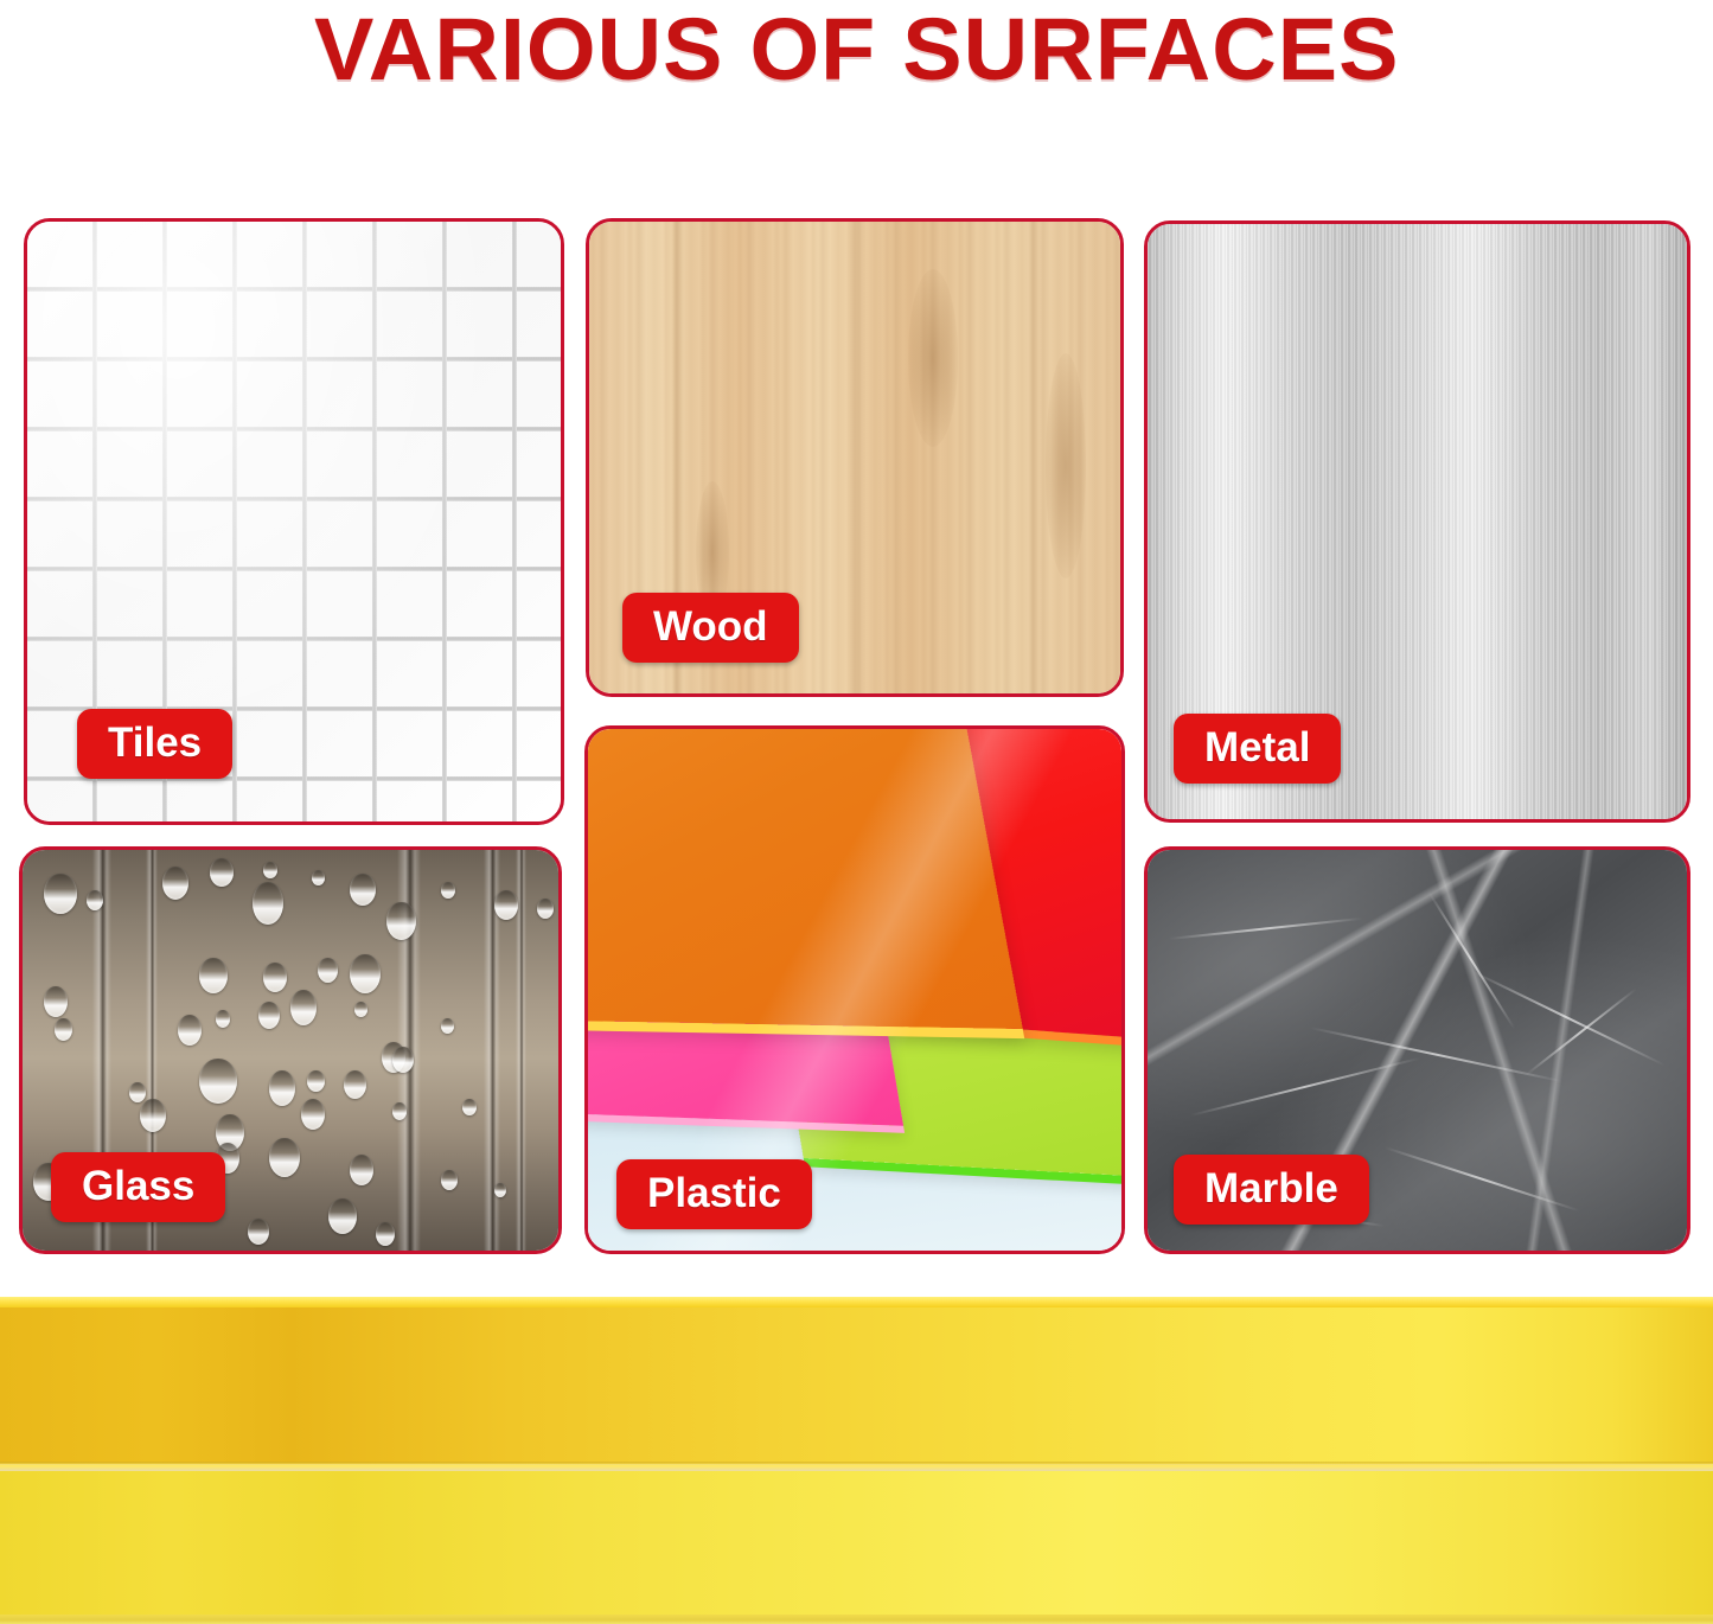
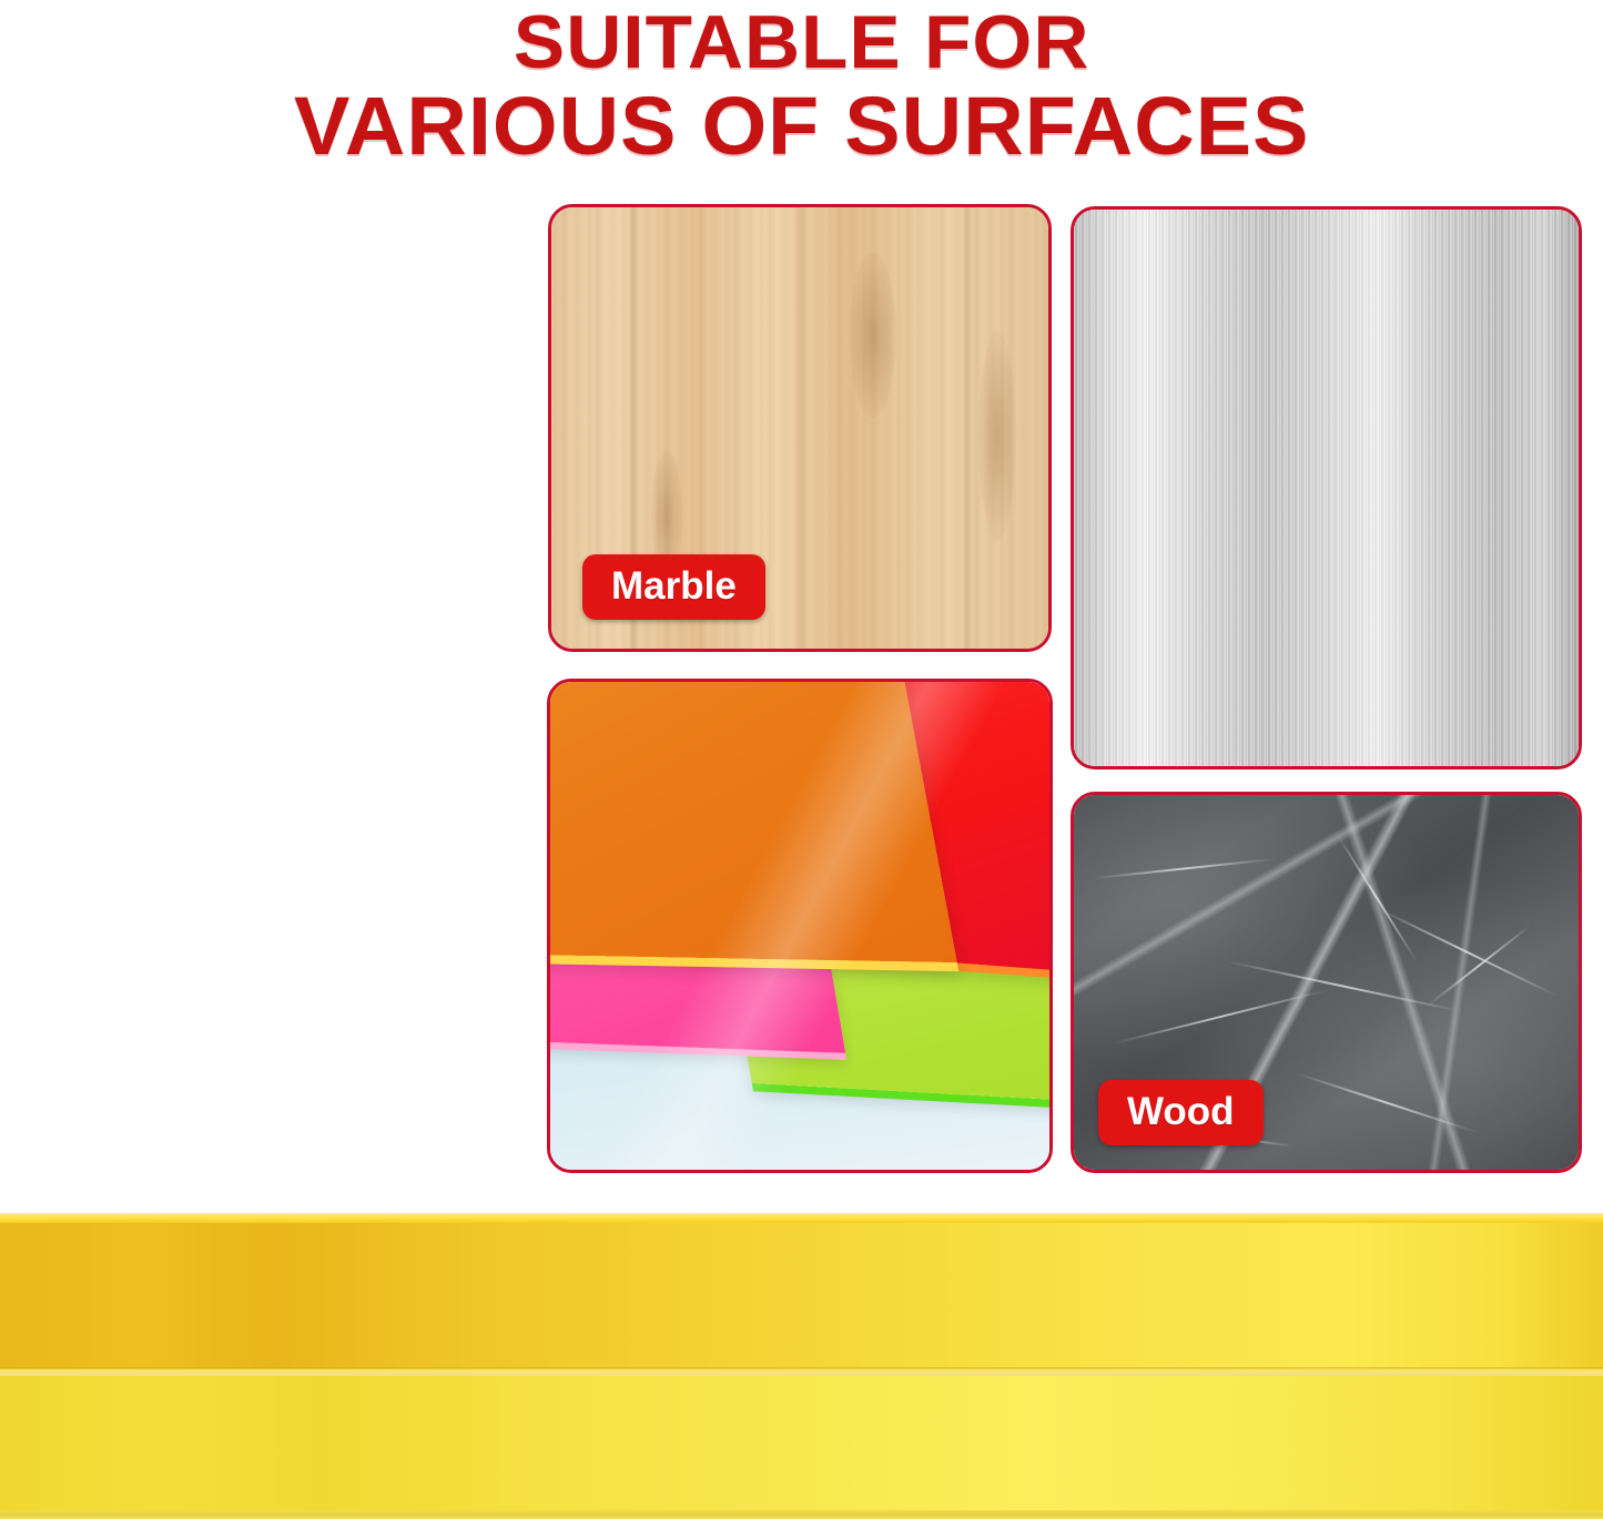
+ SUITABLE FOR
  VARIOUS OF SURFACES
- Tiles
- Wood
+ Marble
- Metal
- Glass
- Plastic
- Marble
+ Wood
